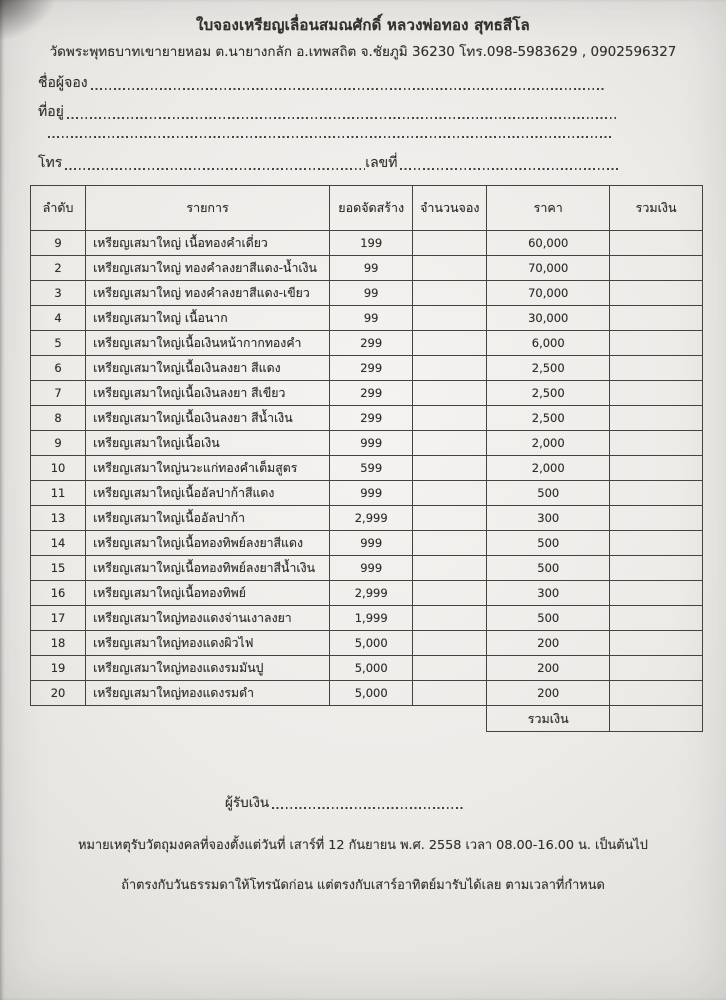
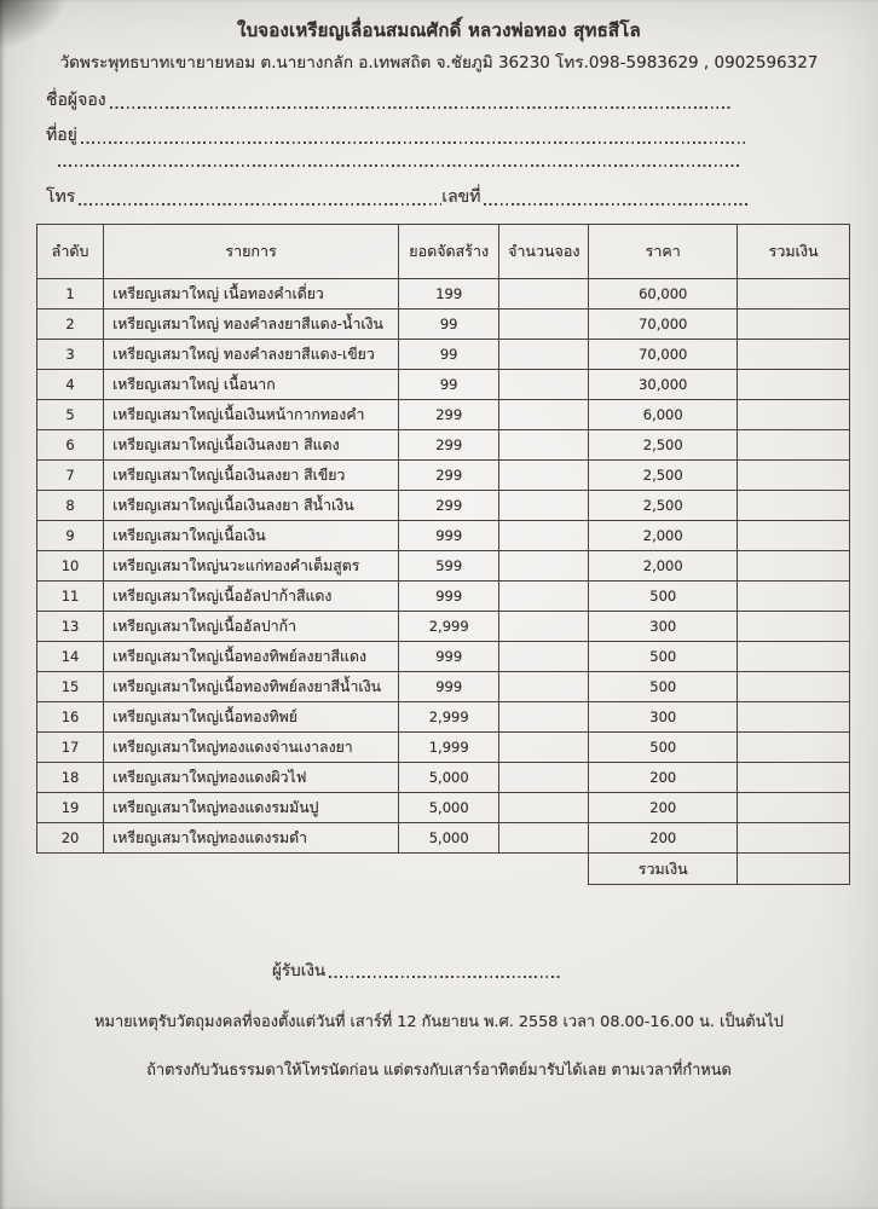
  ใบจองเหรียญเลื่อนสมณศักดิ์ หลวงพ่อทอง สุทธสีโล
  วัดพระพุทธบาทเขายายหอม ต.นายางกลัก อ.เทพสถิต จ.ชัยภูมิ 36230 โทร.098-5983629 , 0902596327
  ชื่อผู้จอง
  ที่อยู่
  โทร
  เลขที่
  ลำดับ	รายการ	ยอดจัดสร้าง	จำนวนจอง	ราคา	รวมเงิน
- 9	เหรียญเสมาใหญ่ เนื้อทองคำเดี่ยว	199		60,000
+ 1	เหรียญเสมาใหญ่ เนื้อทองคำเดี่ยว	199		60,000
  2	เหรียญเสมาใหญ่ ทองคำลงยาสีแดง-น้ำเงิน	99		70,000
  3	เหรียญเสมาใหญ่ ทองคำลงยาสีแดง-เขียว	99		70,000
  4	เหรียญเสมาใหญ่ เนื้อนาก	99		30,000
  5	เหรียญเสมาใหญ่เนื้อเงินหน้ากากทองคำ	299		6,000
  6	เหรียญเสมาใหญ่เนื้อเงินลงยา สีแดง	299		2,500
  7	เหรียญเสมาใหญ่เนื้อเงินลงยา สีเขียว	299		2,500
  8	เหรียญเสมาใหญ่เนื้อเงินลงยา สีน้ำเงิน	299		2,500
  9	เหรียญเสมาใหญ่เนื้อเงิน	999		2,000
  10	เหรียญเสมาใหญ่นวะแก่ทองคำเต็มสูตร	599		2,000
  11	เหรียญเสมาใหญ่เนื้ออัลปาก้าสีแดง	999		500
  13	เหรียญเสมาใหญ่เนื้ออัลปาก้า	2,999		300
  14	เหรียญเสมาใหญ่เนื้อทองทิพย์ลงยาสีแดง	999		500
  15	เหรียญเสมาใหญ่เนื้อทองทิพย์ลงยาสีน้ำเงิน	999		500
  16	เหรียญเสมาใหญ่เนื้อทองทิพย์	2,999		300
  17	เหรียญเสมาใหญ่ทองแดงจ่านเงาลงยา	1,999		500
  18	เหรียญเสมาใหญ่ทองแดงผิวไฟ	5,000		200
  19	เหรียญเสมาใหญ่ทองแดงรมมันปู	5,000		200
  20	เหรียญเสมาใหญ่ทองแดงรมดำ	5,000		200
  	รวมเงิน
  ผู้รับเงิน
  หมายเหตุรับวัตถุมงคลที่จองตั้งแต่วันที่ เสาร์ที่ 12 กันยายน พ.ศ. 2558 เวลา 08.00-16.00 น. เป็นต้นไป
  ถ้าตรงกับวันธรรมดาให้โทรนัดก่อน แต่ตรงกับเสาร์อาทิตย์มารับได้เลย ตามเวลาที่กำหนด
